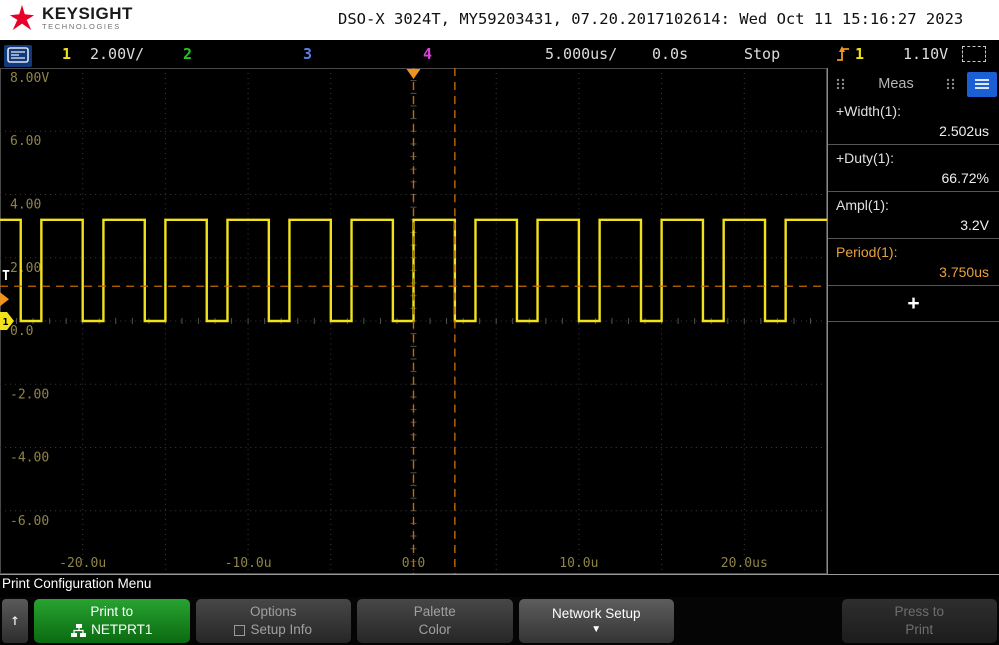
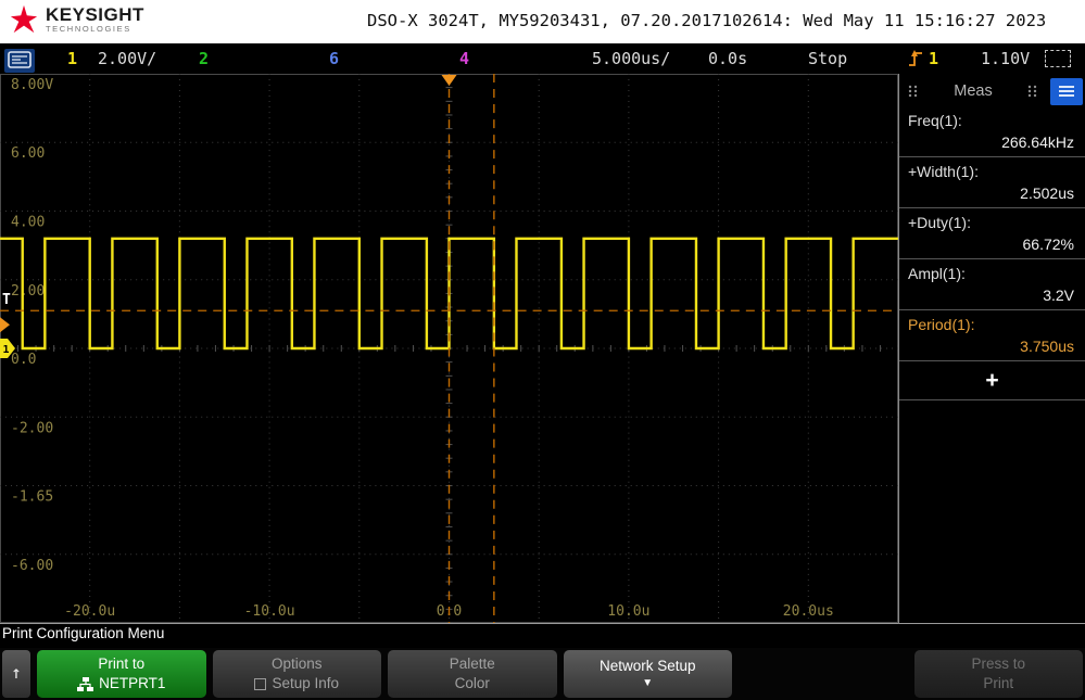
  KEYSIGHT
  TECHNOLOGIES
- DSO-X 3024T, MY59203431, 07.20.2017102614: Wed Oct 11 15:16:27 2023
+ DSO-X 3024T, MY59203431, 07.20.2017102614: Wed May 11 15:16:27 2023
  1
  2.00V/
  2
- 3
+ 6
  4
  5.000us/
  0.0s
  Stop
  1
  1.10V
  8.00V
  6.00
  4.00
  200
  0.0
  -2.00
- -4.00
+ -1.65
  -6.00
  -20.0u
  -10.0u
  10.0u
  20.0us
  T
  1
  Meas
+ Freq(1):
+ 266.64kHz
  +Width(1):
  2.502us
  +Duty(1):
  66.72%
  Ampl(1):
  3.2V
  Period(1):
  3.750us
  +
  Print Configuration Menu
  ↑
  Print to
  NETPRT1
  Options
  Setup Info
  Palette
  Color
  Network Setup
  ▼
  Press to
  Print
